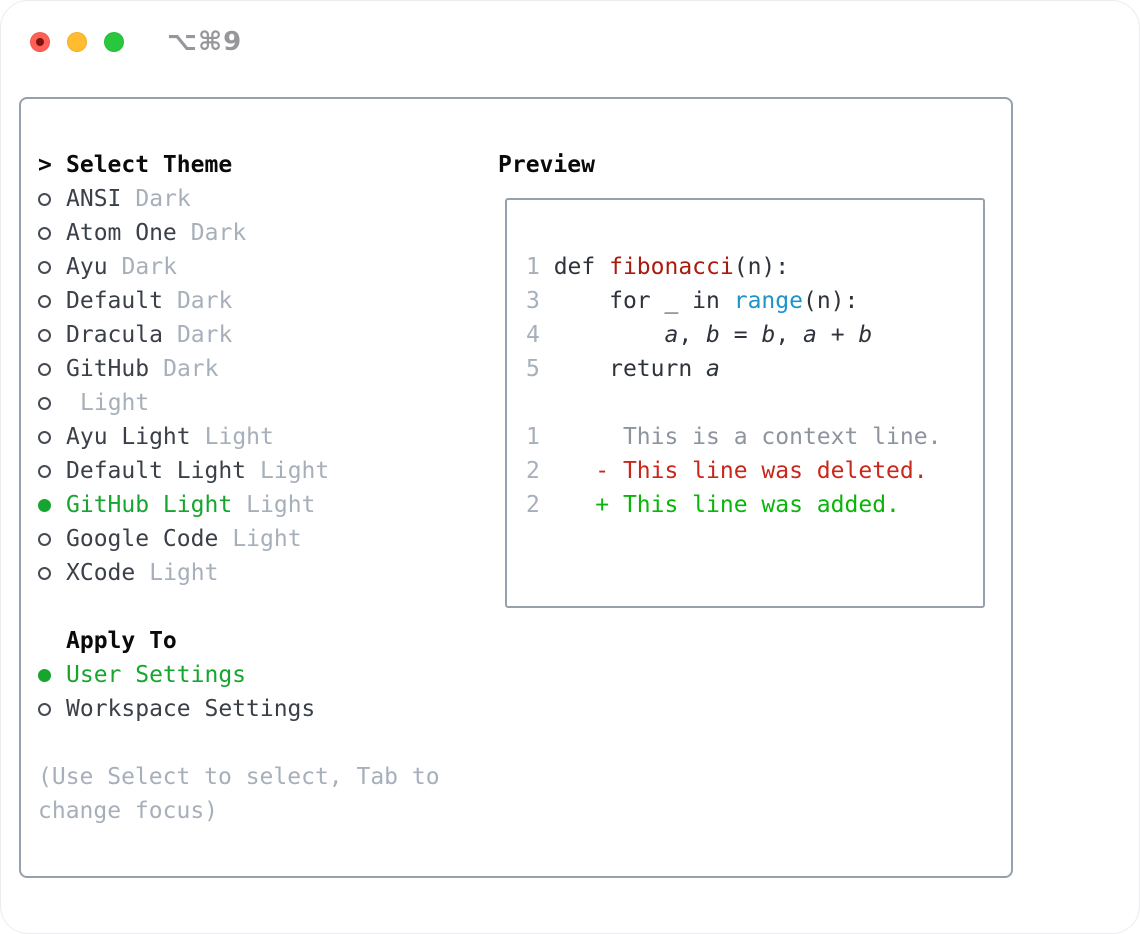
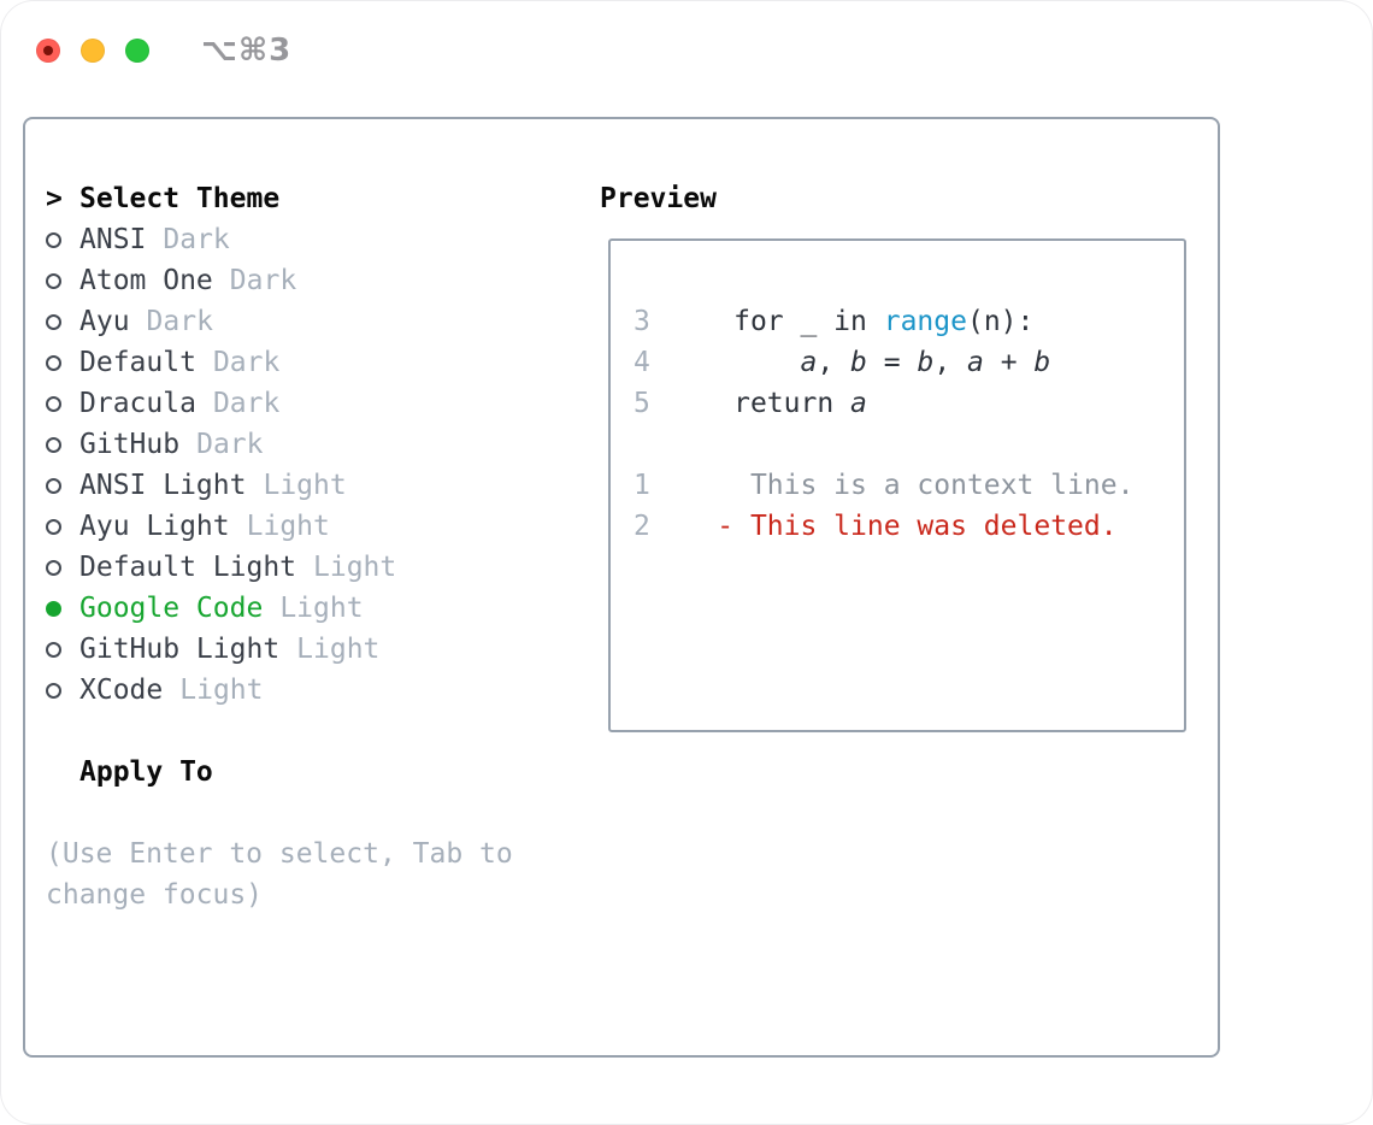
- ⌥⌘9
+ ⌥⌘3
  >
  Select Theme
  ANSI
  Dark
  Atom One
  Dark
  Ayu
  Dark
  Default
  Dark
  Dracula
  Dark
  GitHub
  Dark
+ ANSI Light
  Light
  Ayu Light
  Light
  Default Light
  Light
- GitHub Light
+ Google Code
  Light
- Google Code
+ GitHub Light
  Light
  XCode
  Light
  Apply To
- User Settings
- Workspace Settings
- (Use Select to select, Tab to change focus)
+ (Use Enter to select, Tab to change focus)
  Preview
- 1 def fibonacci(n):
  3 for _ in range(n):
  4 a, b = b, a + b
  5 return a
  1 This is a context line.
  2 - This line was deleted.
- 2 + This line was added.
